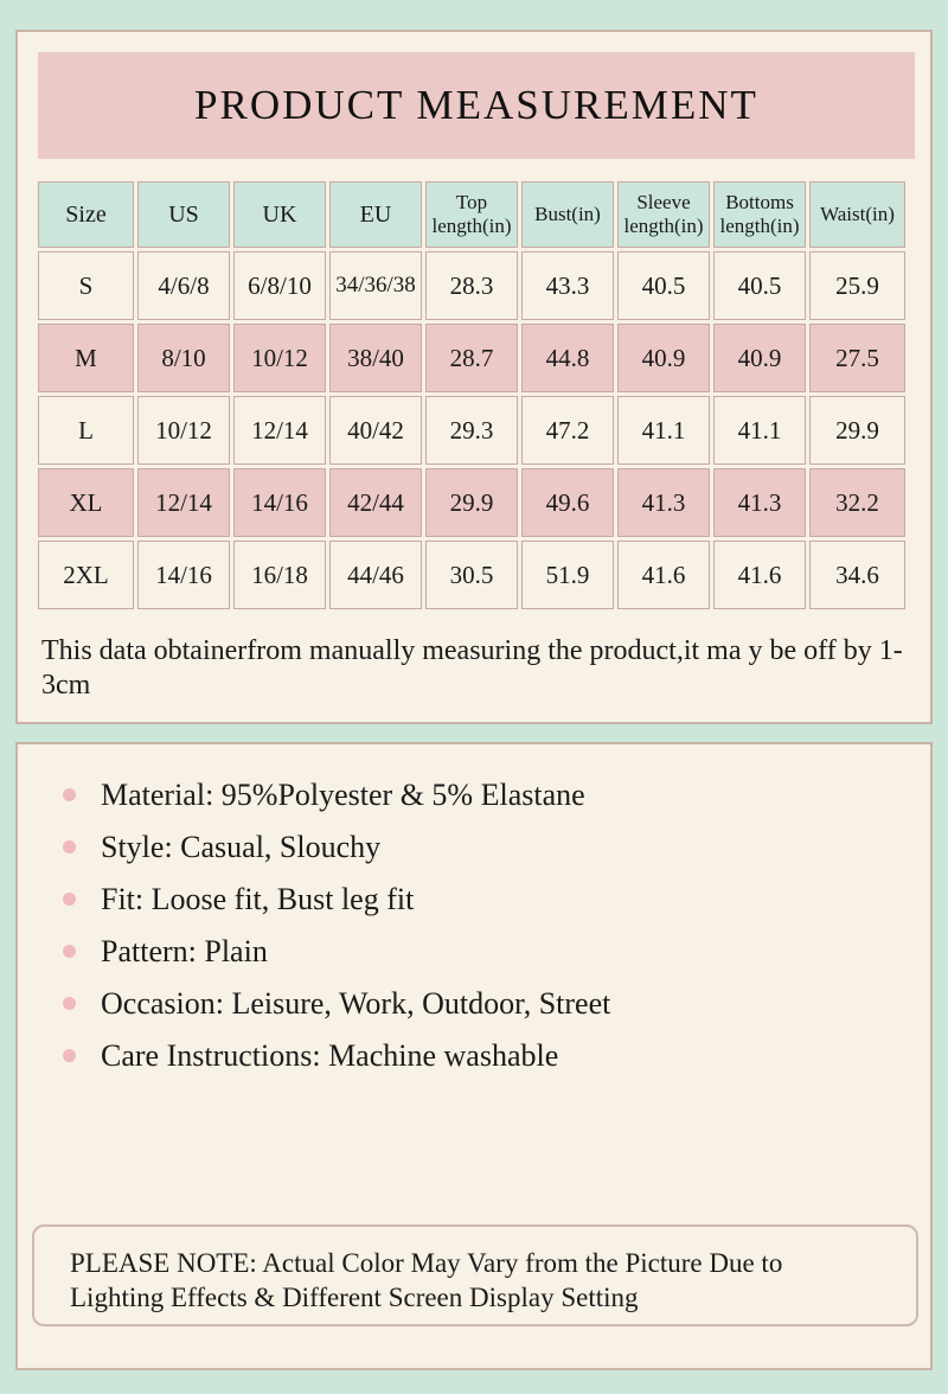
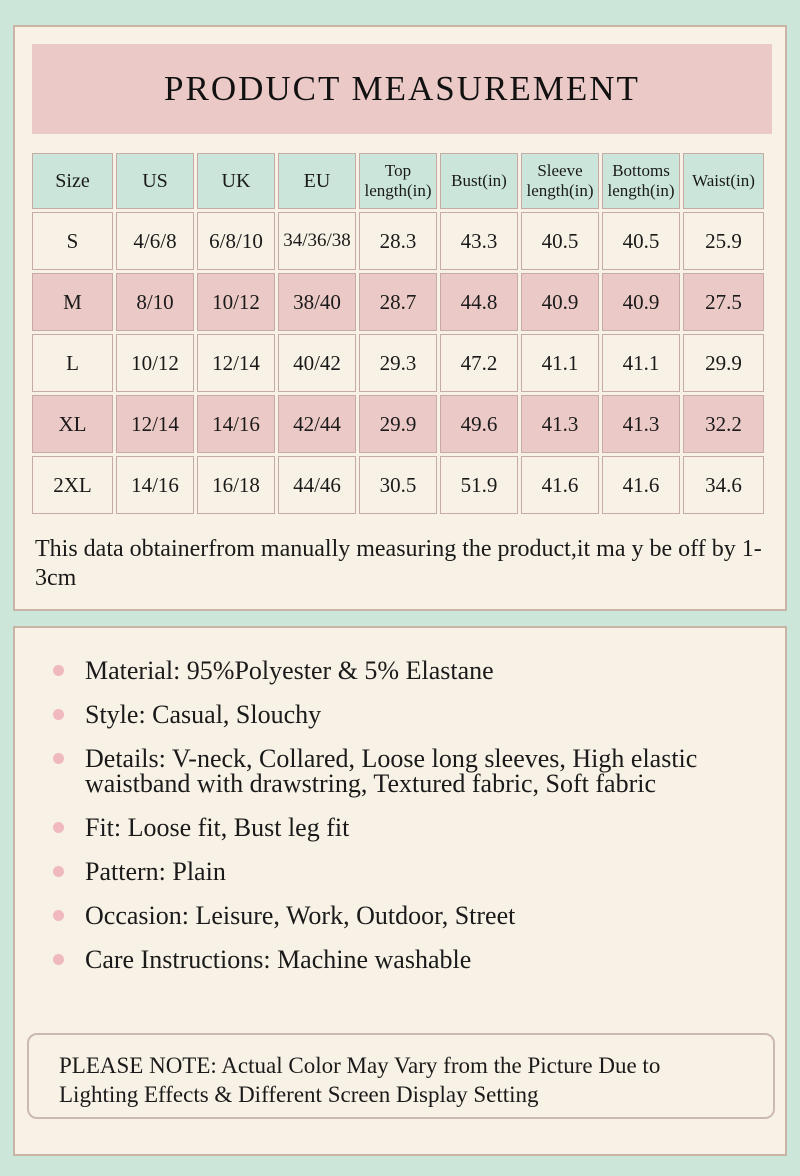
  PRODUCT MEASUREMENT
  Size	US	UK	EU	Toplength(in)	Bust(in)	Sleevelength(in)	Bottomslength(in)	Waist(in)
  S	4/6/8	6/8/10	34/36/38	28.3	43.3	40.5	40.5	25.9
  M	8/10	10/12	38/40	28.7	44.8	40.9	40.9	27.5
  L	10/12	12/14	40/42	29.3	47.2	41.1	41.1	29.9
  XL	12/14	14/16	42/44	29.9	49.6	41.3	41.3	32.2
  2XL	14/16	16/18	44/46	30.5	51.9	41.6	41.6	34.6
  This data obtainerfrom manually measuring the product,it ma y be off by 1-3cm
  Material: 95%Polyester & 5% Elastane
  Style: Casual, Slouchy
+ Details: V-neck, Collared, Loose long sleeves, High elastic waistband with drawstring, Textured fabric, Soft fabric
  Fit: Loose fit, Bust leg fit
  Pattern: Plain
  Occasion: Leisure, Work, Outdoor, Street
  Care Instructions: Machine washable
  PLEASE NOTE: Actual Color May Vary from the Picture Due to Lighting Effects & Different Screen Display Setting
